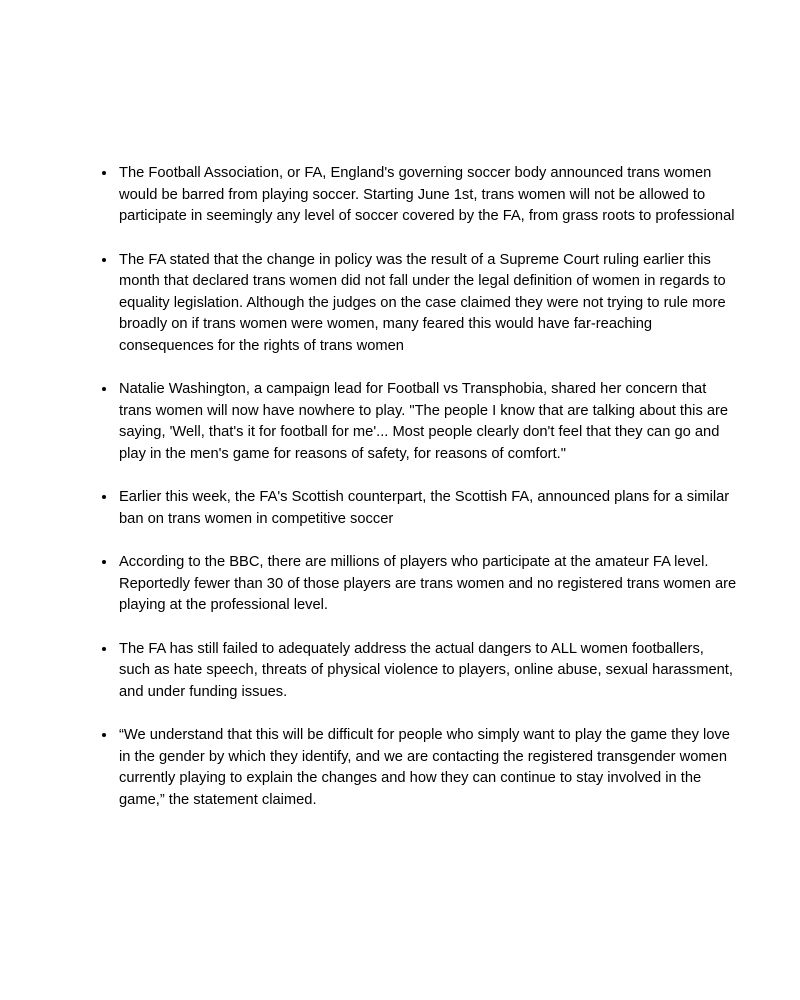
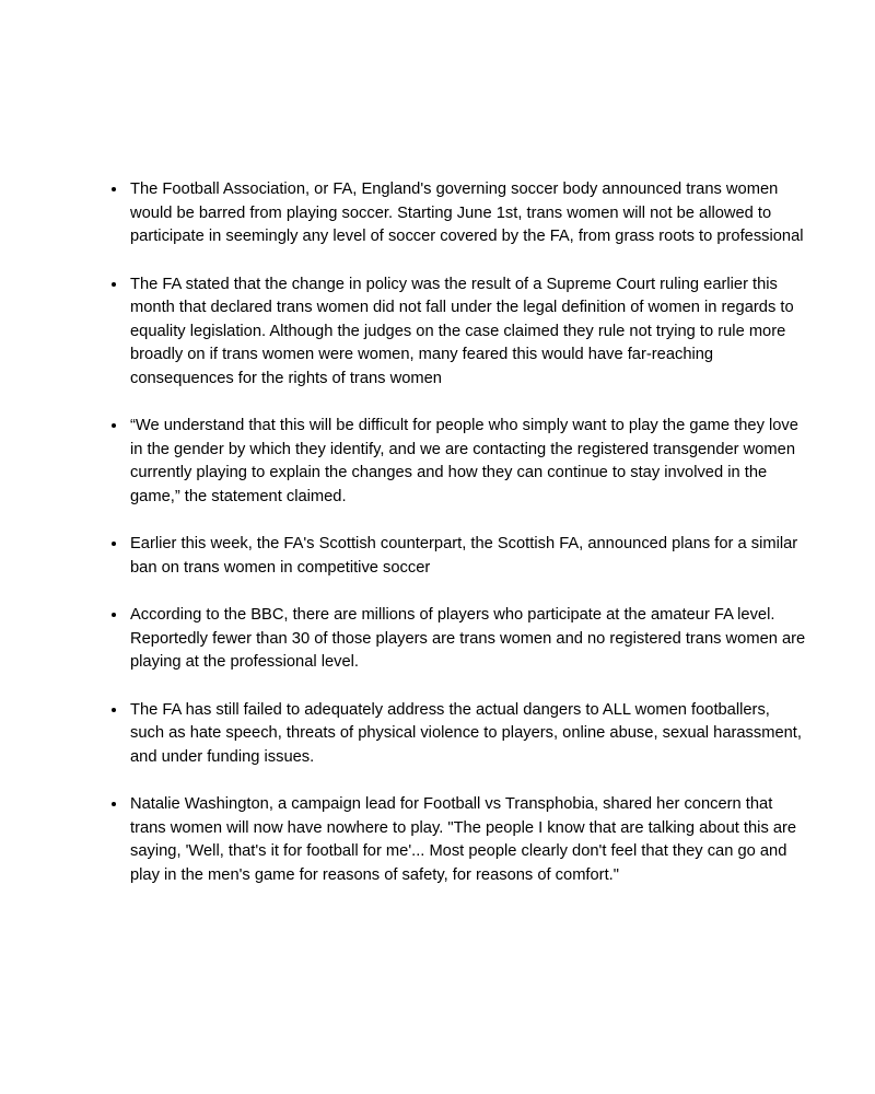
  The Football Association, or FA, England's governing soccer body announced trans women would be barred from playing soccer. Starting June 1st, trans women will not be allowed to participate in seemingly any level of soccer covered by the FA, from grass roots to professional
- The FA stated that the change in policy was the result of a Supreme Court ruling earlier this month that declared trans women did not fall under the legal definition of women in regards to equality legislation. Although the judges on the case claimed they were not trying to rule more broadly on if trans women were women, many feared this would have far-reaching consequences for the rights of trans women
+ The FA stated that the change in policy was the result of a Supreme Court ruling earlier this month that declared trans women did not fall under the legal definition of women in regards to equality legislation. Although the judges on the case claimed they rule not trying to rule more broadly on if trans women were women, many feared this would have far-reaching consequences for the rights of trans women
- Natalie Washington, a campaign lead for Football vs Transphobia, shared her concern that trans women will now have nowhere to play. "The people I know that are talking about this are saying, 'Well, that's it for football for me'... Most people clearly don't feel that they can go and play in the men's game for reasons of safety, for reasons of comfort."
+ “We understand that this will be difficult for people who simply want to play the game they love in the gender by which they identify, and we are contacting the registered transgender women currently playing to explain the changes and how they can continue to stay involved in the game,” the statement claimed.
  Earlier this week, the FA's Scottish counterpart, the Scottish FA, announced plans for a similar ban on trans women in competitive soccer
  According to the BBC, there are millions of players who participate at the amateur FA level. Reportedly fewer than 30 of those players are trans women and no registered trans women are playing at the professional level.
  The FA has still failed to adequately address the actual dangers to ALL women footballers, such as hate speech, threats of physical violence to players, online abuse, sexual harassment, and under funding issues.
- “We understand that this will be difficult for people who simply want to play the game they love in the gender by which they identify, and we are contacting the registered transgender women currently playing to explain the changes and how they can continue to stay involved in the game,” the statement claimed.
+ Natalie Washington, a campaign lead for Football vs Transphobia, shared her concern that trans women will now have nowhere to play. "The people I know that are talking about this are saying, 'Well, that's it for football for me'... Most people clearly don't feel that they can go and play in the men's game for reasons of safety, for reasons of comfort."
